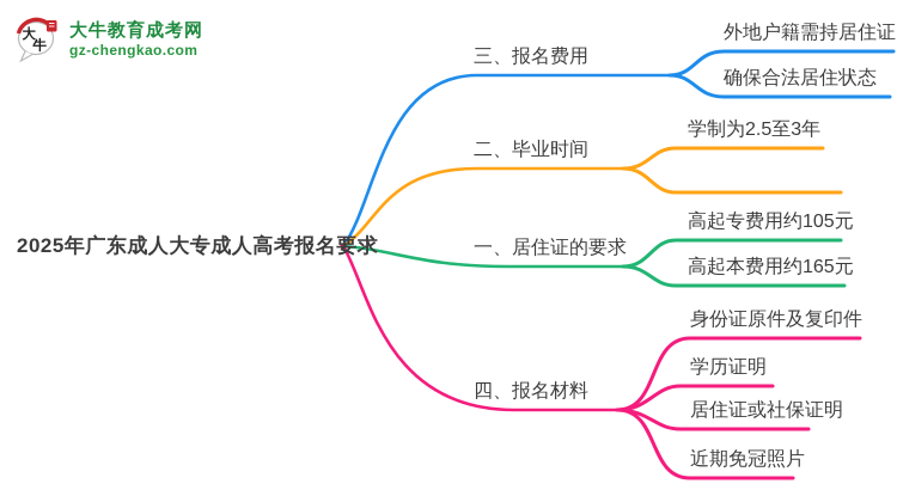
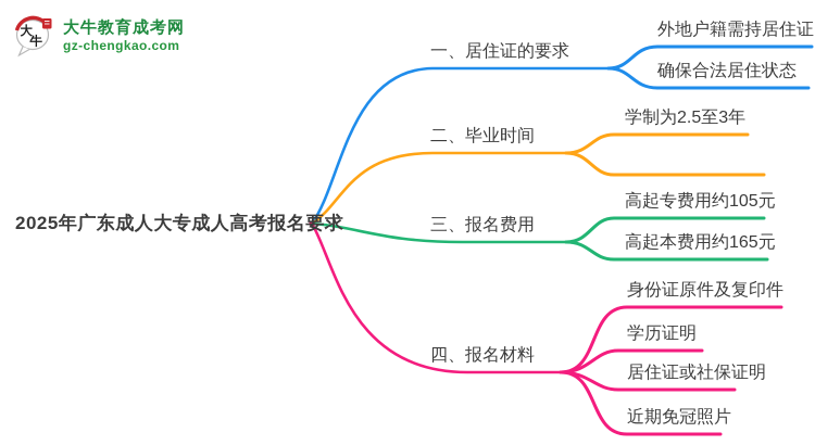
  大
  牛
  大牛教育成考网
  gz-chengkao.com
  2025年广东成人大专成人高考报名要求
- 三、报名费用
+ 一、居住证的要求
  二、毕业时间
- 一、居住证的要求
+ 三、报名费用
  四、报名材料
  外地户籍需持居住证
  确保合法居住状态
  学制为2.5至3年
  高起专费用约105元
  高起本费用约165元
  身份证原件及复印件
  学历证明
  居住证或社保证明
  近期免冠照片
